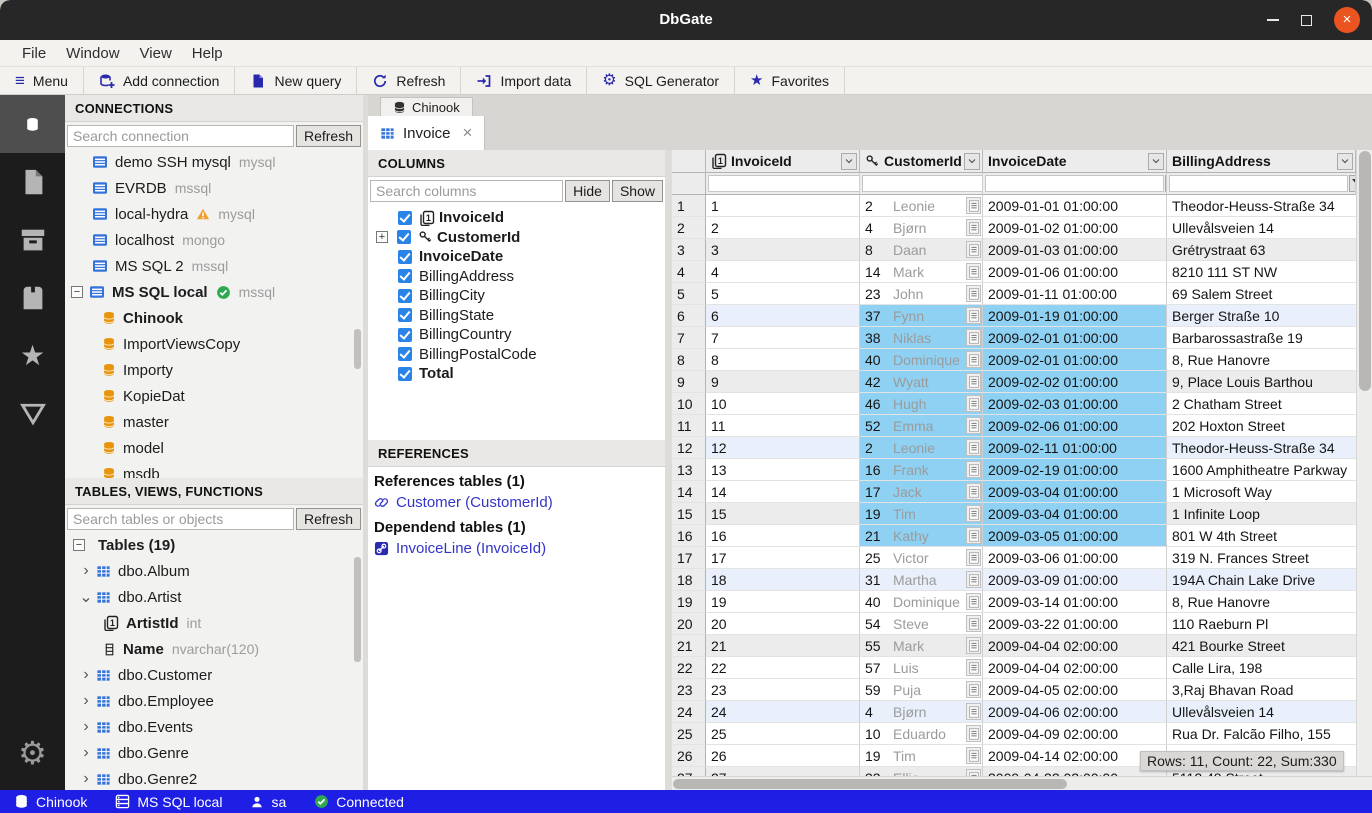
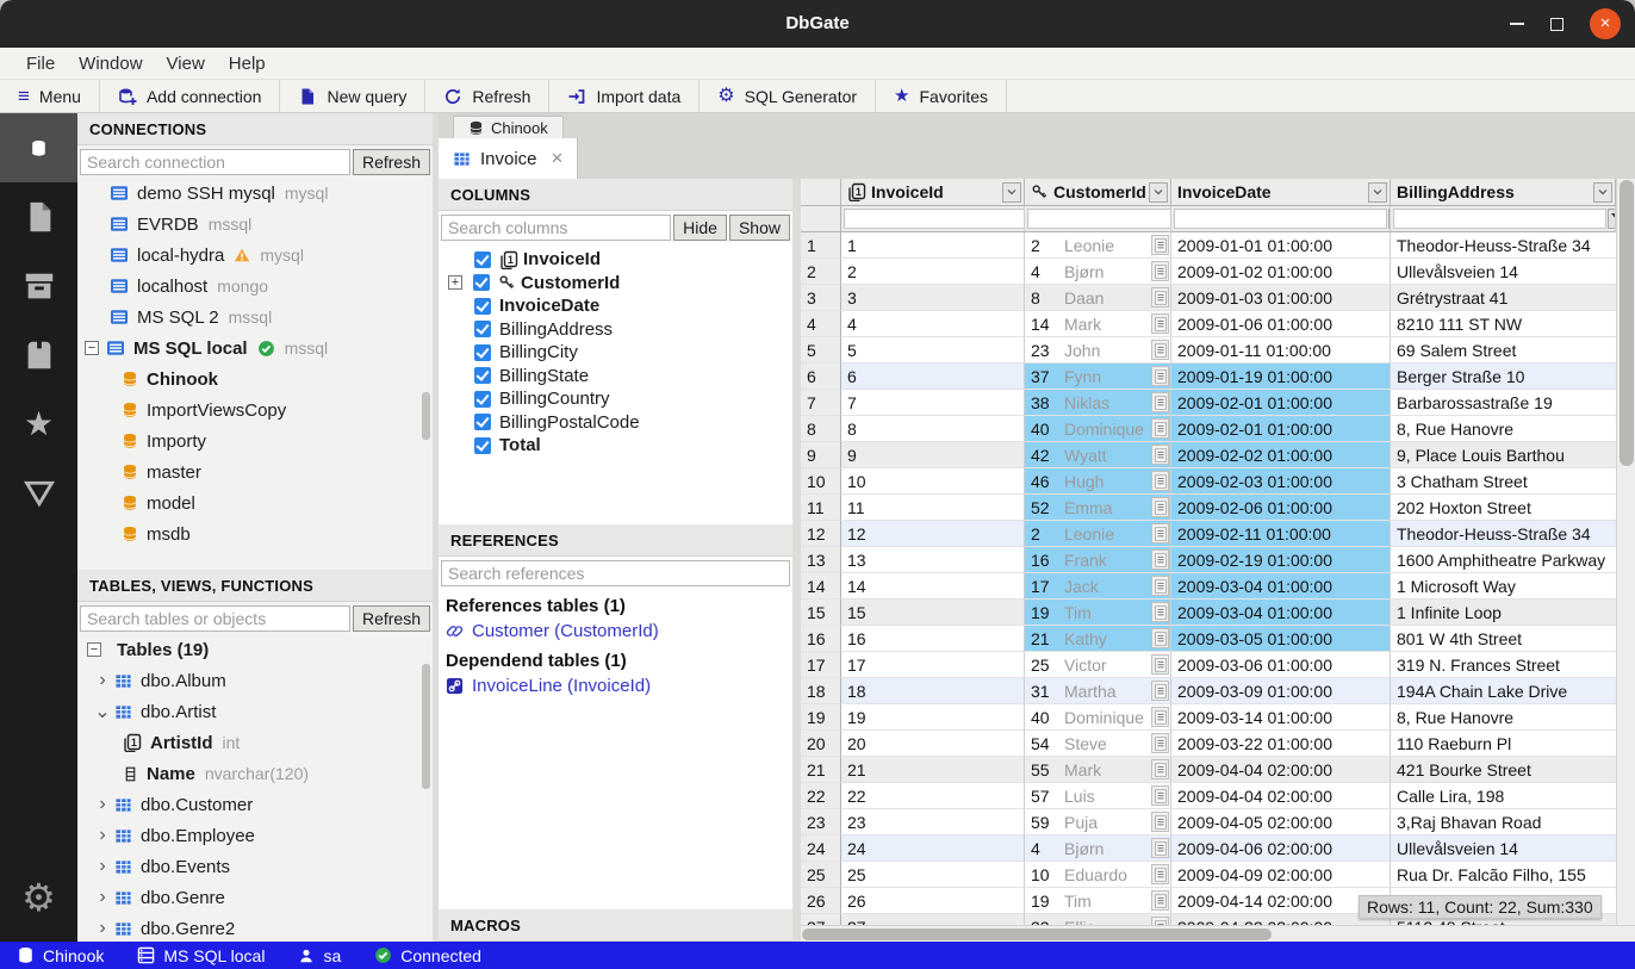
  DbGate
  ×
  File
  Window
  View
  Help
  ≡
  Menu
  Add connection
  New query
  Refresh
  Import data
  ⚙
  SQL Generator
  ★
  Favorites
  ★
  ⚙
  CONNECTIONS
  Search connection
  Refresh
  demo SSH mysql
  mysql
  EVRDB
  mssql
  local-hydra
  mysql
  localhost
  mongo
  MS SQL 2
  mssql
  −
  MS SQL local
  mssql
  Chinook
  ImportViewsCopy
  Importy
- KopieDat
  master
  model
  msdb
  TABLES, VIEWS, FUNCTIONS
  Search tables or objects
  Refresh
  −
  Tables (19)
  ›
  dbo.Album
  ⌄
  dbo.Artist
  1
  ArtistId
  int
  Name
  nvarchar(120)
  ›
  dbo.Customer
  ›
  dbo.Employee
  ›
  dbo.Events
  ›
  dbo.Genre
  ›
  dbo.Genre2
  Chinook
  Invoice
  ×
  COLUMNS
  Search columns
  Hide
  Show
  1
  InvoiceId
  +
  CustomerId
  InvoiceDate
  BillingAddress
  BillingCity
  BillingState
  BillingCountry
  BillingPostalCode
  Total
  REFERENCES
+ Search references
  References tables (1)
  Customer (CustomerId)
  Dependend tables (1)
  InvoiceLine (InvoiceId)
+ MACROS
  1
  InvoiceId
  CustomerId
  InvoiceDate
  BillingAddress
  1
  1
  2
  Leonie
  2009-01-01 01:00:00
  Theodor-Heuss-Straße 34
  2
  2
  4
  Bjørn
  2009-01-02 01:00:00
  Ullevålsveien 14
  3
  3
  8
  Daan
  2009-01-03 01:00:00
- Grétrystraat 63
+ Grétrystraat 41
  4
  4
  14
  Mark
  2009-01-06 01:00:00
  8210 111 ST NW
  5
  5
  23
  John
  2009-01-11 01:00:00
  69 Salem Street
  6
  6
  37
  Fynn
  2009-01-19 01:00:00
  Berger Straße 10
  7
  7
  38
  Niklas
  2009-02-01 01:00:00
  Barbarossastraße 19
  8
  8
  40
  Dominique
  2009-02-01 01:00:00
  8, Rue Hanovre
  9
  9
  42
  Wyatt
  2009-02-02 01:00:00
  9, Place Louis Barthou
  10
  10
  46
  Hugh
  2009-02-03 01:00:00
- 2 Chatham Street
+ 3 Chatham Street
  11
  11
  52
  Emma
  2009-02-06 01:00:00
  202 Hoxton Street
  12
  12
  2
  Leonie
  2009-02-11 01:00:00
  Theodor-Heuss-Straße 34
  13
  13
  16
  Frank
  2009-02-19 01:00:00
  1600 Amphitheatre Parkway
  14
  14
  17
  Jack
  2009-03-04 01:00:00
  1 Microsoft Way
  15
  15
  19
  Tim
  2009-03-04 01:00:00
  1 Infinite Loop
  16
  16
  21
  Kathy
  2009-03-05 01:00:00
  801 W 4th Street
  17
  17
  25
  Victor
  2009-03-06 01:00:00
  319 N. Frances Street
  18
  18
  31
  Martha
  2009-03-09 01:00:00
  194A Chain Lake Drive
  19
  19
  40
  Dominique
  2009-03-14 01:00:00
  8, Rue Hanovre
  20
  20
  54
  Steve
  2009-03-22 01:00:00
  110 Raeburn Pl
  21
  21
  55
  Mark
  2009-04-04 02:00:00
  421 Bourke Street
  22
  22
  57
  Luis
  2009-04-04 02:00:00
  Calle Lira, 198
  23
  23
  59
  Puja
  2009-04-05 02:00:00
  3,Raj Bhavan Road
  24
  24
  4
  Bjørn
  2009-04-06 02:00:00
  Ullevålsveien 14
  25
  25
  10
  Eduardo
  2009-04-09 02:00:00
  Rua Dr. Falcão Filho, 155
  26
  26
  19
  Tim
  2009-04-14 02:00:00
  Rows: 11, Count: 22, Sum:330
  Chinook
  MS SQL local
  sa
  Connected
